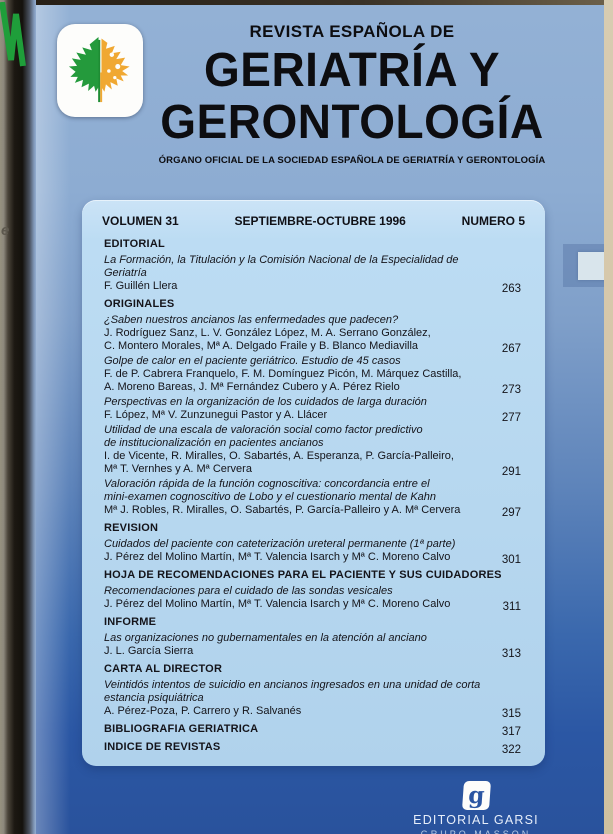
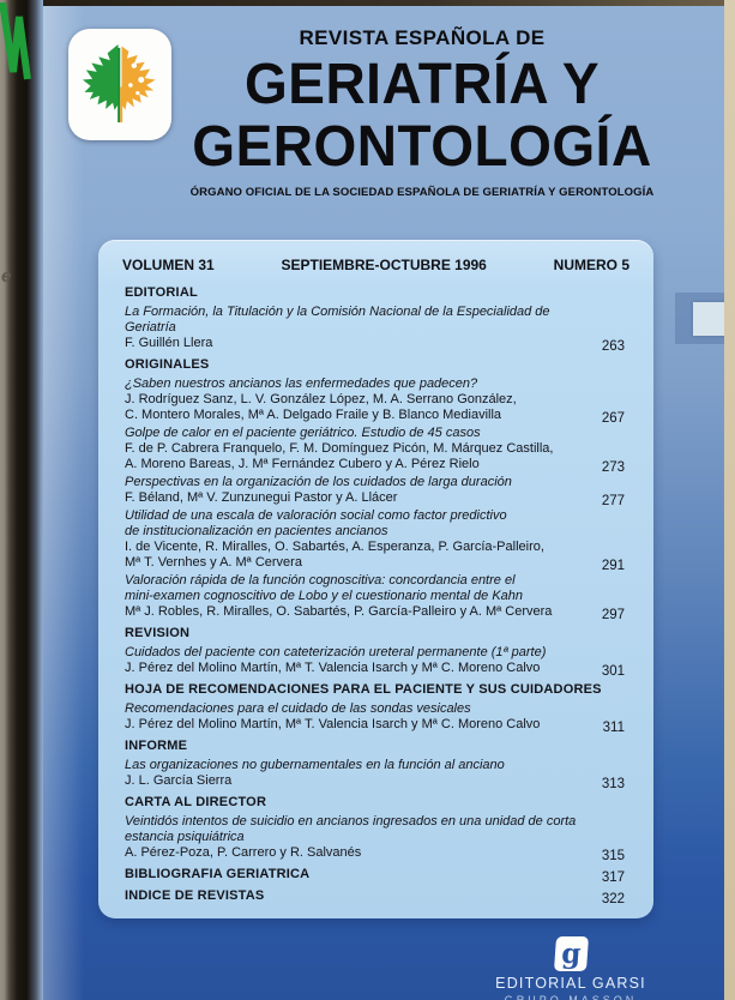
  e
  REVISTA ESPAÑOLA DE
  GERIATRÍA Y
  GERONTOLOGÍA
  ÓRGANO OFICIAL DE LA SOCIEDAD ESPAÑOLA DE GERIATRÍA Y GERONTOLOGÍA
  VOLUMEN 31
  SEPTIEMBRE-OCTUBRE 1996
  NUMERO 5
  EDITORIAL
  La Formación, la Titulación y la Comisión Nacional de la Especialidad de Geriatría
  F. Guillén Llera
  263
  ORIGINALES
  ¿Saben nuestros ancianos las enfermedades que padecen?
  J. Rodríguez Sanz, L. V. González López, M. A. Serrano González,
  C. Montero Morales, Mª A. Delgado Fraile y B. Blanco Mediavilla
  267
  Golpe de calor en el paciente geriátrico. Estudio de 45 casos
  F. de P. Cabrera Franquelo, F. M. Domínguez Picón, M. Márquez Castilla,
  A. Moreno Bareas, J. Mª Fernández Cubero y A. Pérez Rielo
  273
  Perspectivas en la organización de los cuidados de larga duración
- F. López, Mª V. Zunzunegui Pastor y A. Llácer
+ F. Béland, Mª V. Zunzunegui Pastor y A. Llácer
  277
  Utilidad de una escala de valoración social como factor predictivo
  de institucionalización en pacientes ancianos
  I. de Vicente, R. Miralles, O. Sabartés, A. Esperanza, P. García-Palleiro,
  Mª T. Vernhes y A. Mª Cervera
  291
  Valoración rápida de la función cognoscitiva: concordancia entre el
  mini-examen cognoscitivo de Lobo y el cuestionario mental de Kahn
  Mª J. Robles, R. Miralles, O. Sabartés, P. García-Palleiro y A. Mª Cervera
  297
  REVISION
  Cuidados del paciente con cateterización ureteral permanente (1ª parte)
  J. Pérez del Molino Martín, Mª T. Valencia Isarch y Mª C. Moreno Calvo
  301
  HOJA DE RECOMENDACIONES PARA EL PACIENTE Y SUS CUIDADORES
  Recomendaciones para el cuidado de las sondas vesicales
  J. Pérez del Molino Martín, Mª T. Valencia Isarch y Mª C. Moreno Calvo
  311
  INFORME
- Las organizaciones no gubernamentales en la atención al anciano
+ Las organizaciones no gubernamentales en la función al anciano
  J. L. García Sierra
  313
  CARTA AL DIRECTOR
  Veintidós intentos de suicidio en ancianos ingresados en una unidad de corta
  estancia psiquiátrica
  A. Pérez-Poza, P. Carrero y R. Salvanés
  315
  BIBLIOGRAFIA GERIATRICA
  317
  INDICE DE REVISTAS
  322
  EDITORIAL GARSI
